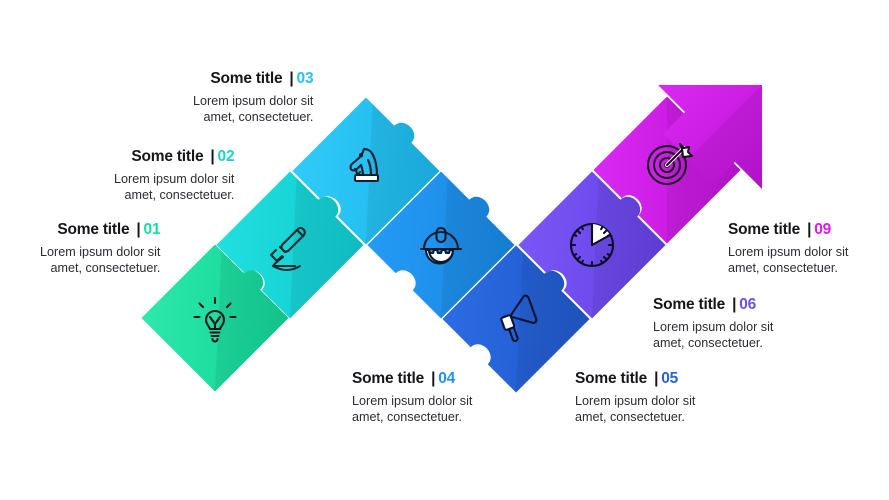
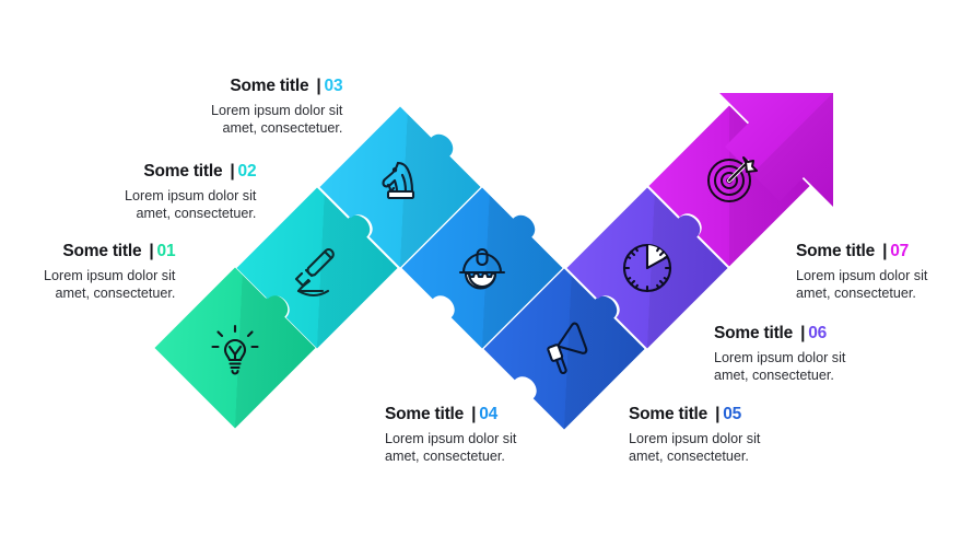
  Some title
  |
  01
  Lorem ipsum dolor sit
  amet, consectetuer.
  Some title
  |
  02
  Lorem ipsum dolor sit
  amet, consectetuer.
  Some title
  |
  03
  Lorem ipsum dolor sit
  amet, consectetuer.
  Some title
  |
  04
  Lorem ipsum dolor sit
  amet, consectetuer.
  Some title
  |
  05
  Lorem ipsum dolor sit
  amet, consectetuer.
  Some title
  |
  06
  Lorem ipsum dolor sit
  amet, consectetuer.
  Some title
  |
- 09
+ 07
  Lorem ipsum dolor sit
  amet, consectetuer.
